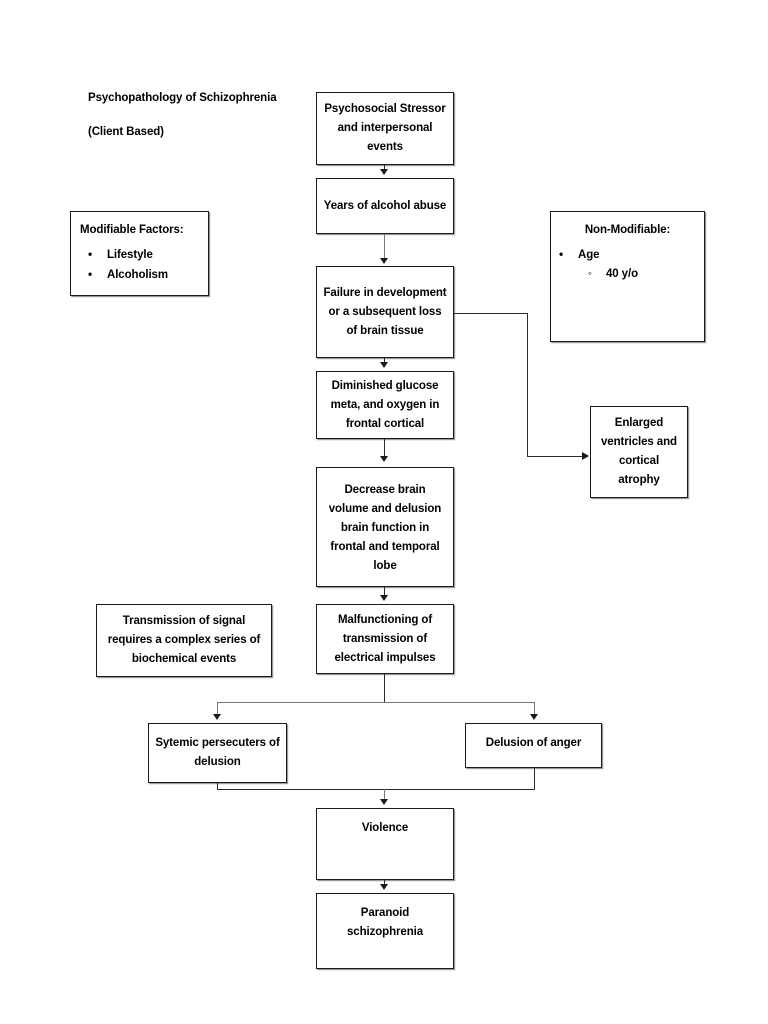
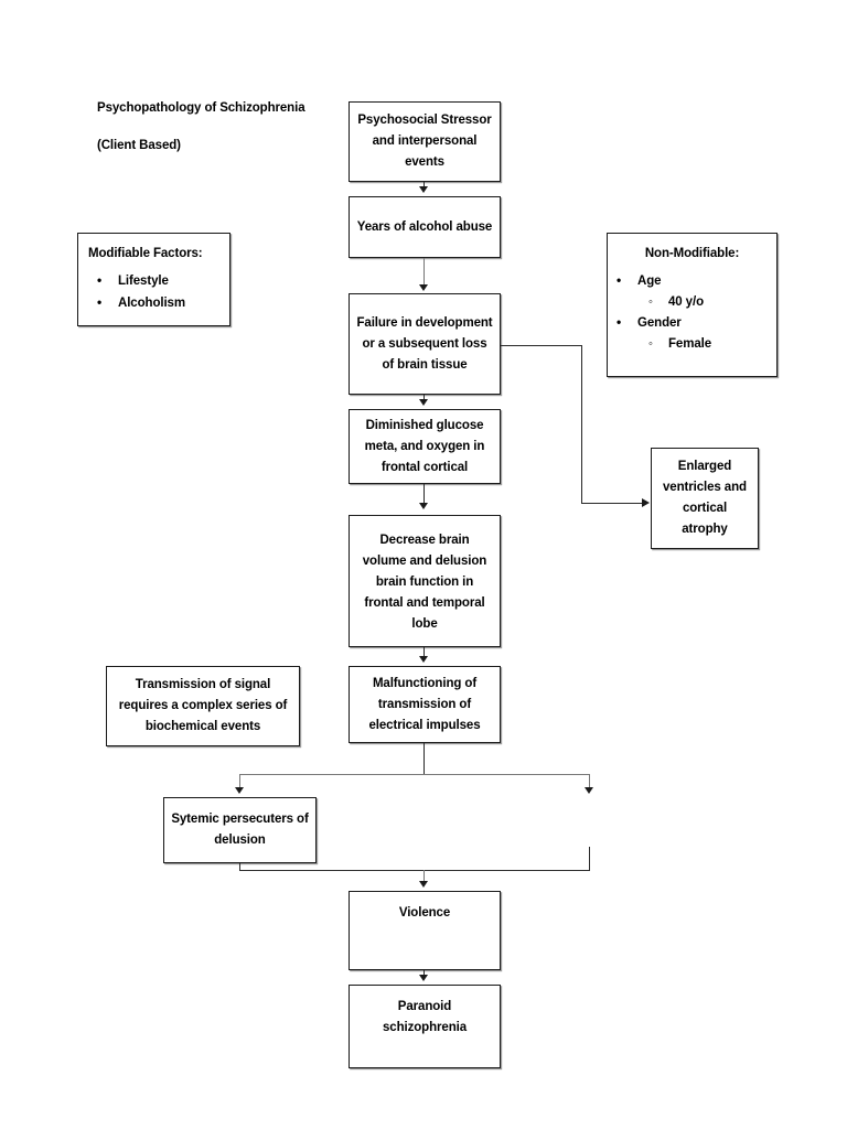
  Psychopathology of Schizophrenia
  (Client Based)
  Modifiable Factors:
  Lifestyle
  Alcoholism
  Non-Modifiable:
  Age
  40 y/o
+ Gender
+ Female
  Psychosocial Stressor and interpersonal events
  Years of alcohol abuse
  Failure in development or a subsequent loss of brain tissue
  Diminished glucose meta, and oxygen in frontal cortical
  Decrease brain volume and delusion brain function in frontal and temporal lobe
  Malfunctioning of transmission of electrical impulses
  Enlarged ventricles and cortical atrophy
  Transmission of signal requires a complex series of biochemical events
  Sytemic persecuters of delusion
- Delusion of anger
  Violence
  Paranoid schizophrenia
